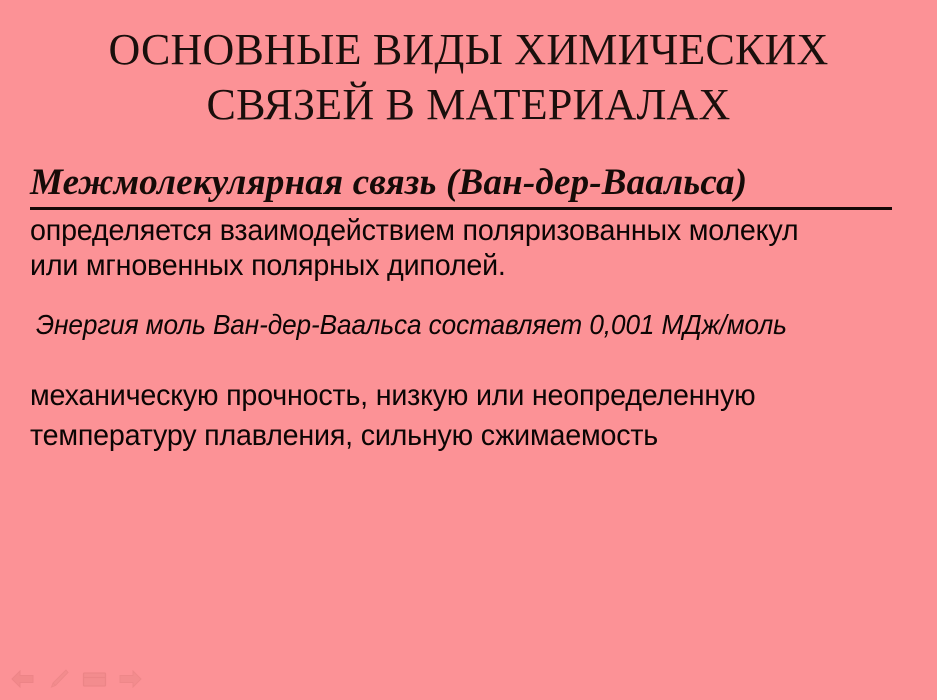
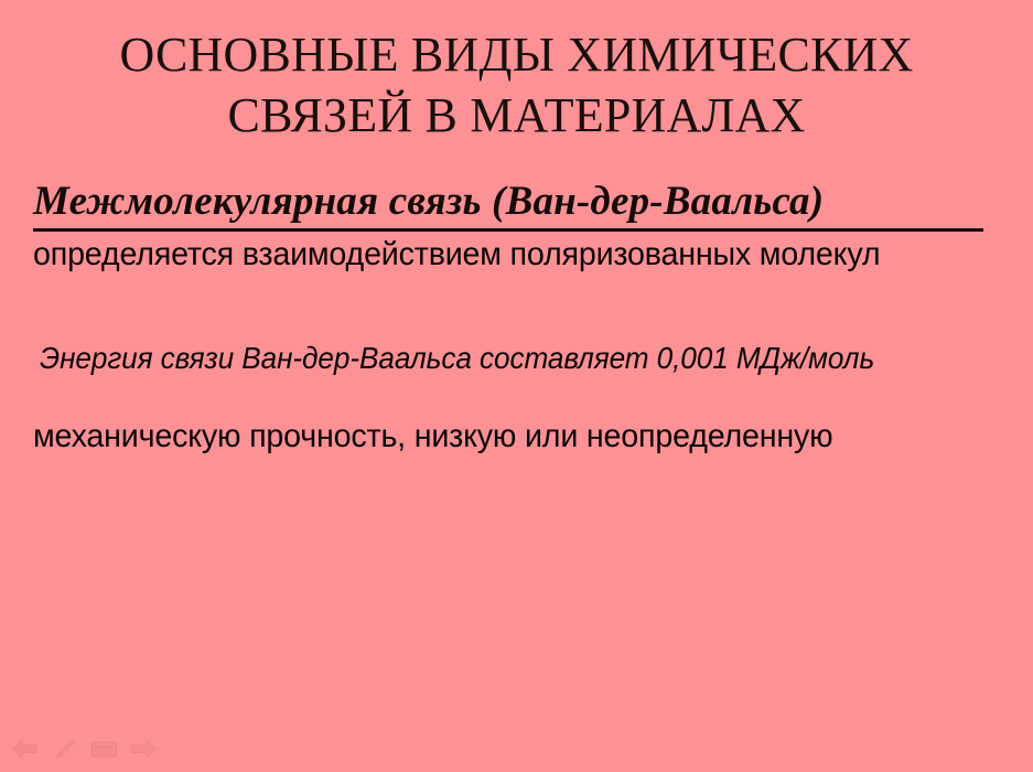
  ОСНОВНЫЕ ВИДЫ ХИМИЧЕСКИХ
  СВЯЗЕЙ В МАТЕРИАЛАХ
  Межмолекулярная связь (Ван-дер-Ваальса)
  определяется взаимодействием поляризованных молекул
- или мгновенных полярных диполей.
- Энергия моль Ван-дер-Ваальса составляет 0,001 МДж/моль
+ Энергия связи Ван-дер-Ваальса составляет 0,001 МДж/моль
  механическую прочность, низкую или неопределенную
- температуру плавления, сильную сжимаемость
